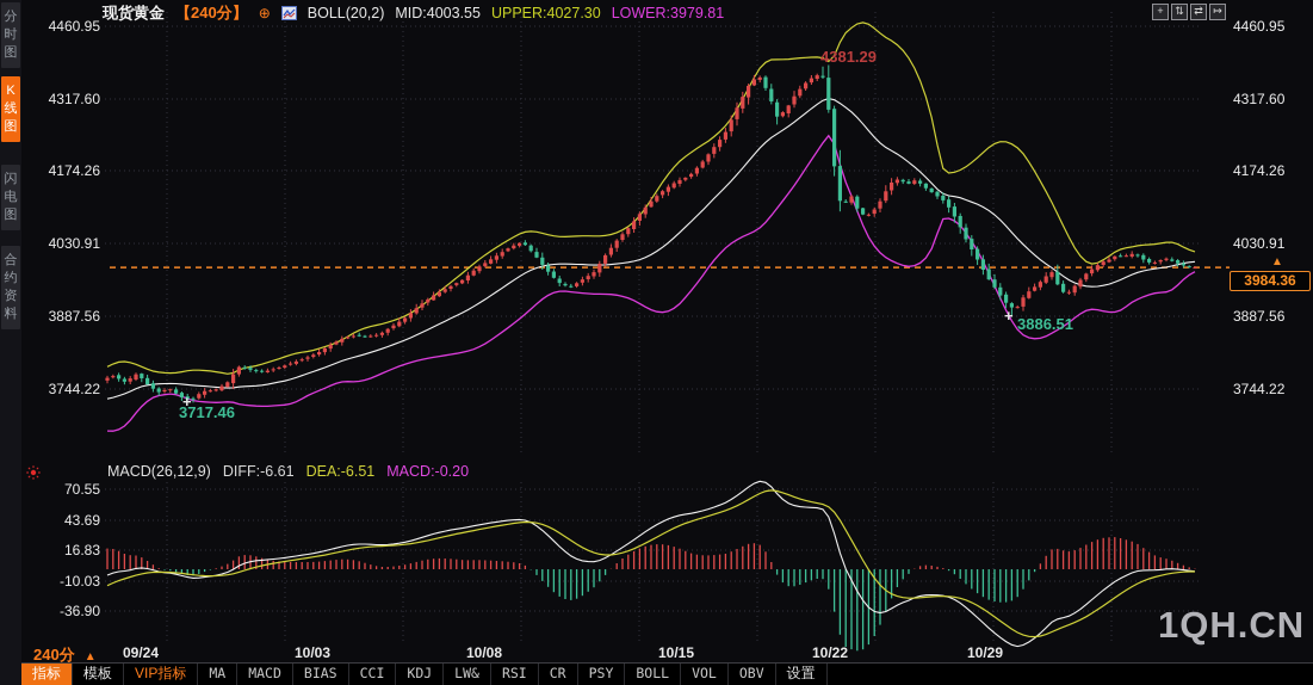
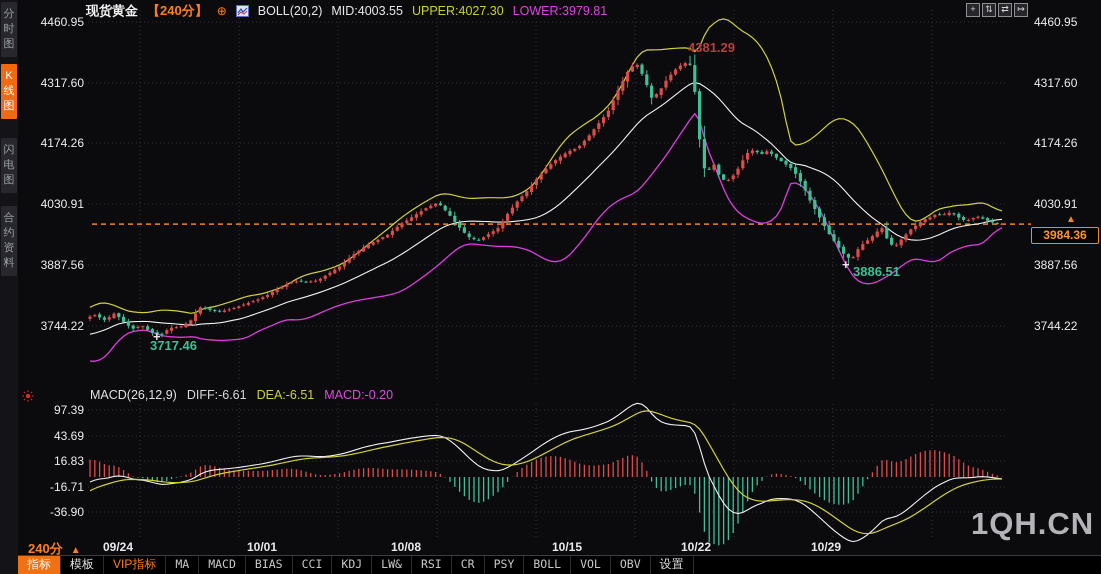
  分
  时
  图
  K
  线
  图
  闪
  电
  图
  合
  约
  资
  料
  现货黄金
  【240分】
  ⊕
  BOLL(20,2)
  MID:4003.55
  UPPER:4027.30
  LOWER:3979.81
  +
  ⇅
  ⇄
  ↦
  MACD(26,12,9)
  DIFF:-6.61
  DEA:-6.51
  MACD:-0.20
  3984.36
  ▲
  1QH.CN
  240分 ▲
  指标
  模板
  VIP指标
  MA
  MACD
  BIAS
  CCI
  KDJ
  LW&
  RSI
  CR
  PSY
  BOLL
  VOL
  OBV
  设置
  4460.95
  4460.95
  4317.60
  4317.60
  4174.26
  4174.26
  4030.91
  4030.91
  3887.56
  3887.56
  3744.22
  3744.22
- 70.55
+ 97.39
  43.69
  16.83
- -10.03
+ -16.71
  -36.90
  09/24
- 10/03
+ 10/01
  10/08
  10/15
  10/22
  10/29
  4381.29
  3886.51
  +
  3717.46
  +
